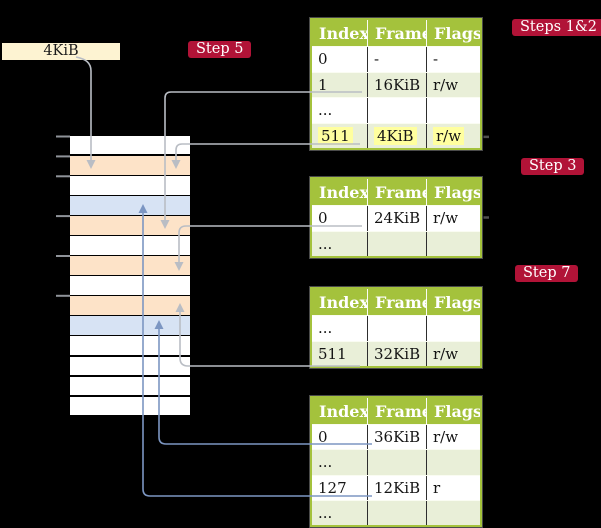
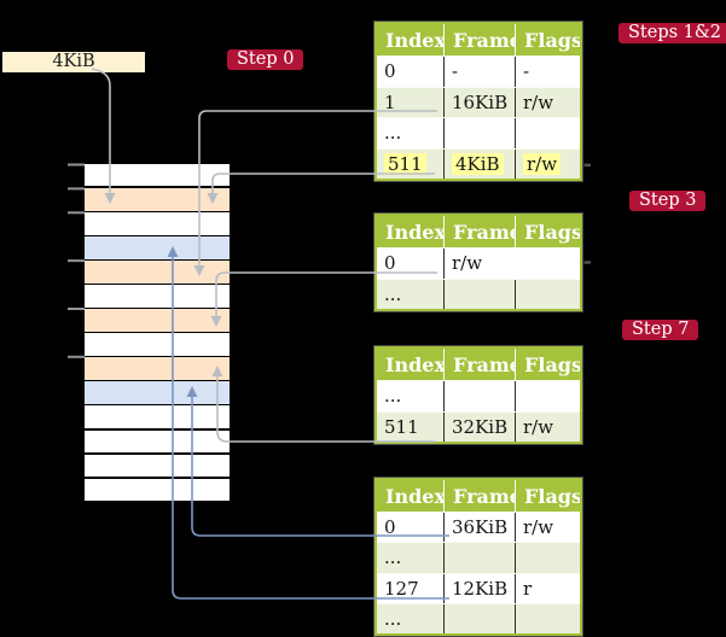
  4KiB
- Step 5
+ Step 0
  Steps 1&2
  Step 3
  Step 7
  Index
  Frame
  Flags
  0
  -
  -
  1
  16KiB
  r/w
  ...
  511
  4KiB
  r/w
  Index
  Frame
  Flags
  0
- 24KiB
  r/w
  ...
  Index
  Frame
  Flags
  ...
  511
  32KiB
  r/w
  Index
  Frame
  Flags
  0
  36KiB
  r/w
  ...
  127
  12KiB
  r
  ...
